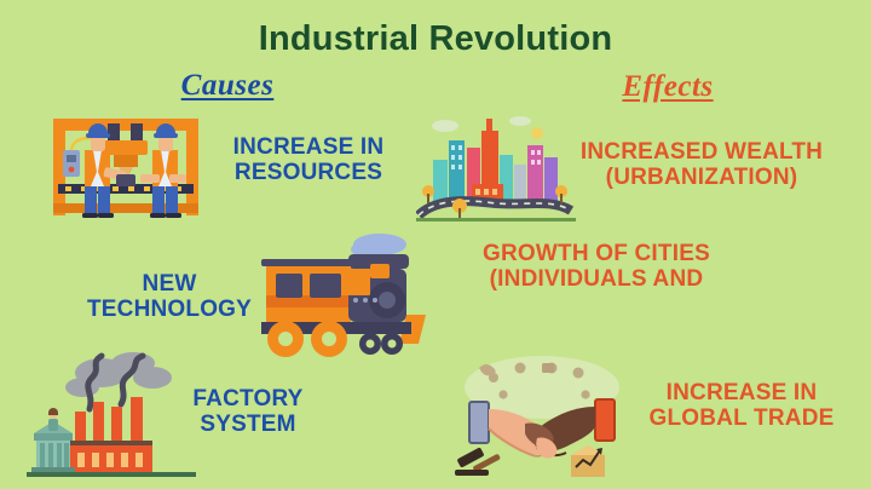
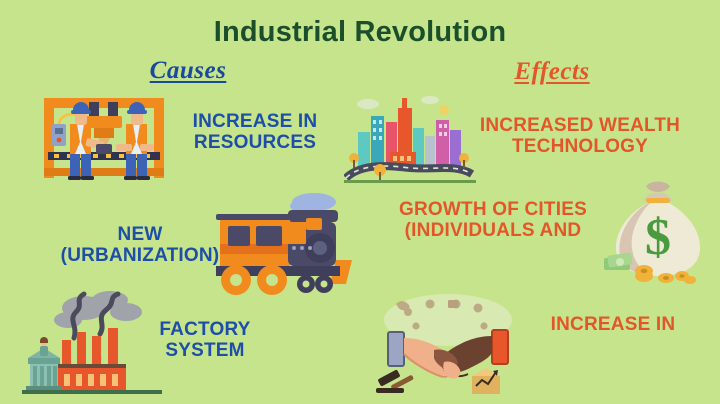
  Industrial Revolution
  Causes
  Effects
  INCREASE IN
  RESOURCES
  NEW
- TECHNOLOGY
+ (URBANIZATION)
  FACTORY
  SYSTEM
  INCREASED WEALTH
- (URBANIZATION)
+ TECHNOLOGY
  GROWTH OF CITIES
  (INDIVIDUALS AND
+ $
  INCREASE IN
- GLOBAL TRADE
